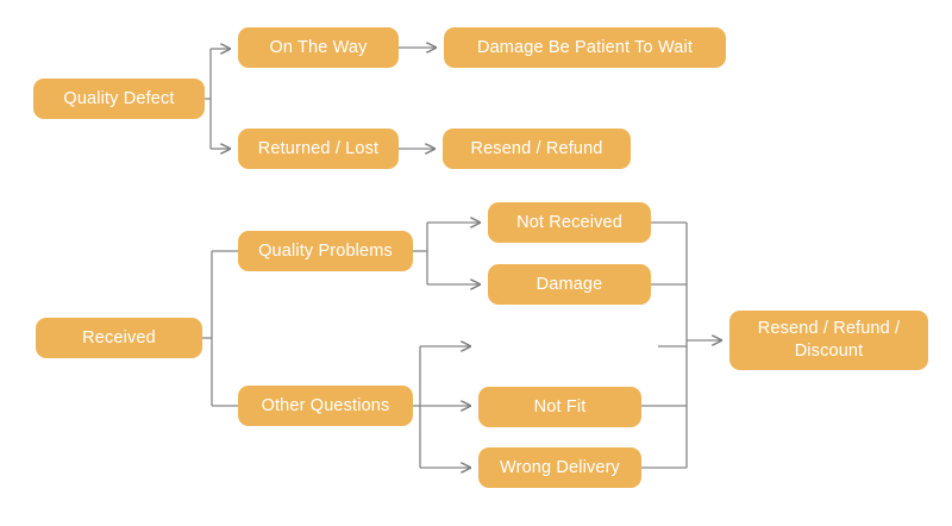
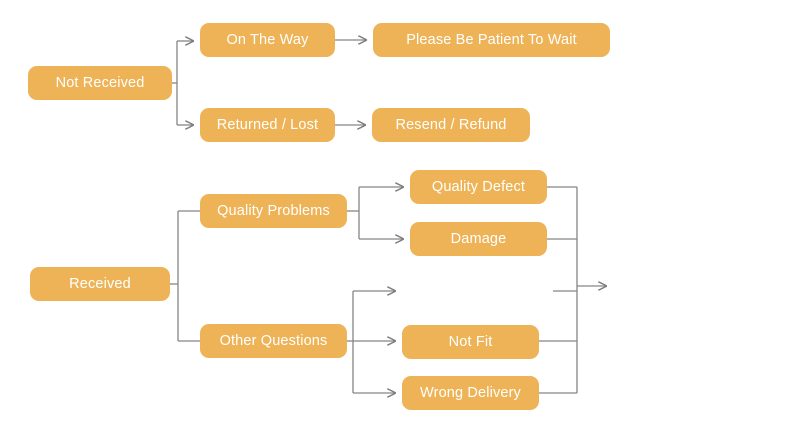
- Quality Defect
+ Not Received
  On The Way
- Damage Be Patient To Wait
+ Please Be Patient To Wait
  Returned / Lost
  Resend / Refund
  Received
  Quality Problems
  Other Questions
- Not Received
+ Quality Defect
  Damage
  Not Fit
  Wrong Delivery
- Resend / Refund / Discount
